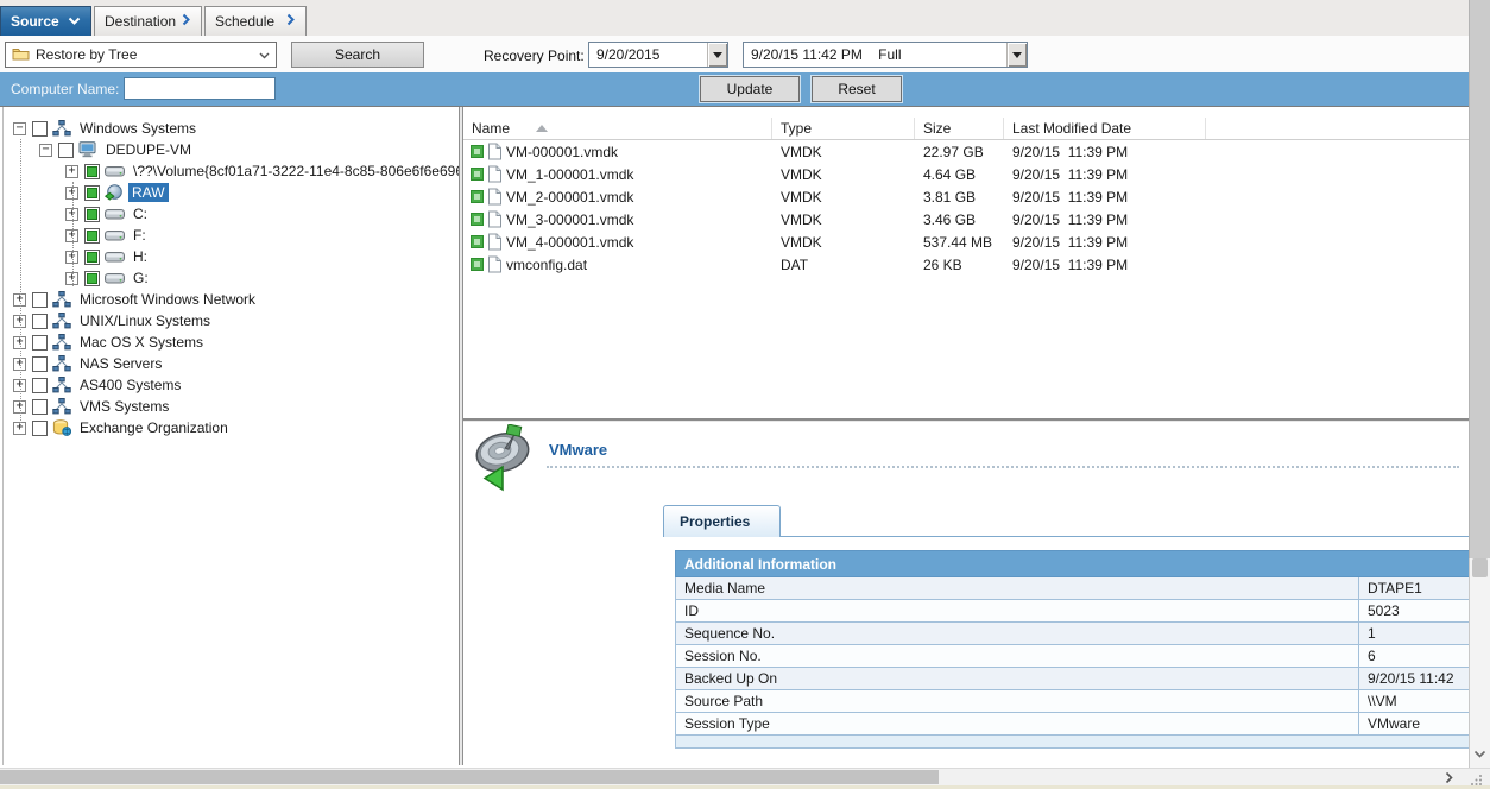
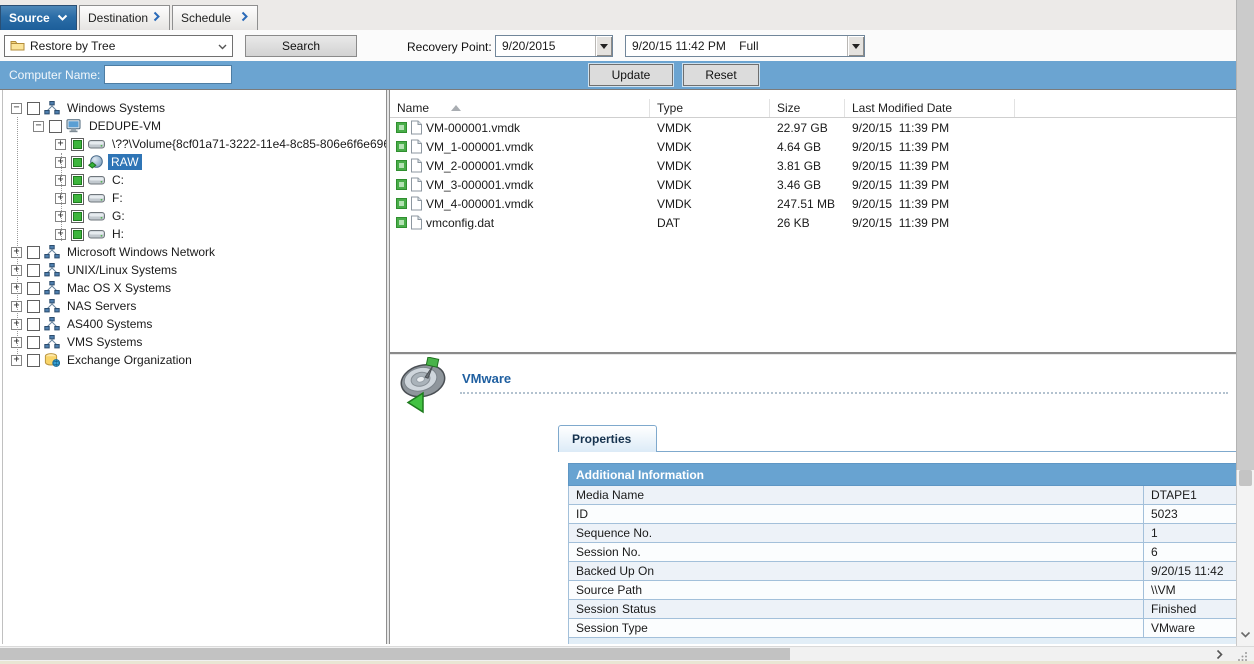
  Source
  Destination
  Schedule
  Restore by Tree
  Search
  Recovery Point:
  9/20/2015
  9/20/15 11:42 PM Full
  Computer Name:
  Update
  Reset
  −
  Windows Systems
  −
  DEDUPE-VM
  +
  \??\Volume{8cf01a71-3222-11e4-8c85-806e6f6e69
  +
  RAW
  +
  C:
  +
  F:
  +
- H:
+ G:
  +
- G:
+ H:
  +
  Microsoft Windows Network
  +
  UNIX/Linux Systems
  +
  Mac OS X Systems
  +
  NAS Servers
  +
  AS400 Systems
  +
  VMS Systems
  +
  Exchange Organization
  Name
  Type
  Size
  Last Modified Date
  VM-000001.vmdk
  VMDK
  22.97 GB
  9/20/15 11:39 PM
  VM_1-000001.vmdk
  VMDK
  4.64 GB
  9/20/15 11:39 PM
  VM_2-000001.vmdk
  VMDK
  3.81 GB
  9/20/15 11:39 PM
  VM_3-000001.vmdk
  VMDK
  3.46 GB
  9/20/15 11:39 PM
  VM_4-000001.vmdk
  VMDK
- 537.44 MB
+ 247.51 MB
  9/20/15 11:39 PM
  vmconfig.dat
  DAT
  26 KB
  9/20/15 11:39 PM
  VMware
  Properties
  Additional Information
  Media Name	DTAPE1
  ID	5023
  Sequence No.	1
  Session No.	6
  Backed Up On	9/20/15 11:42
  Source Path	\\VM
+ Session Status	Finished
  Session Type	VMware
